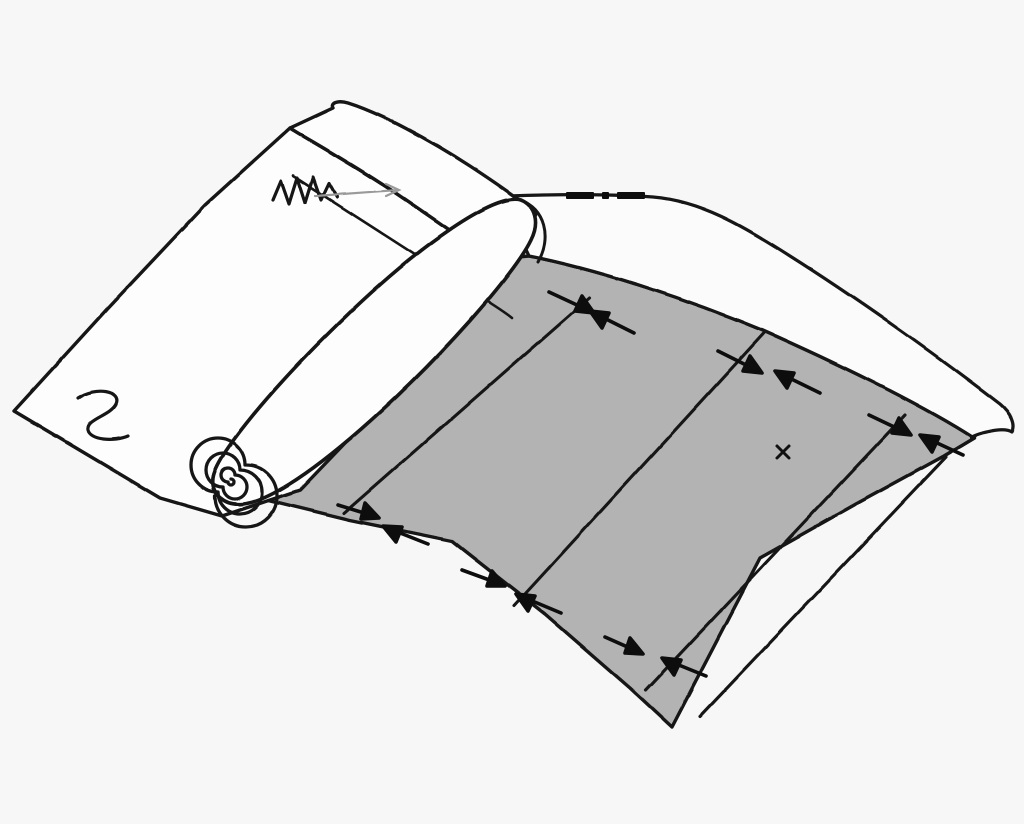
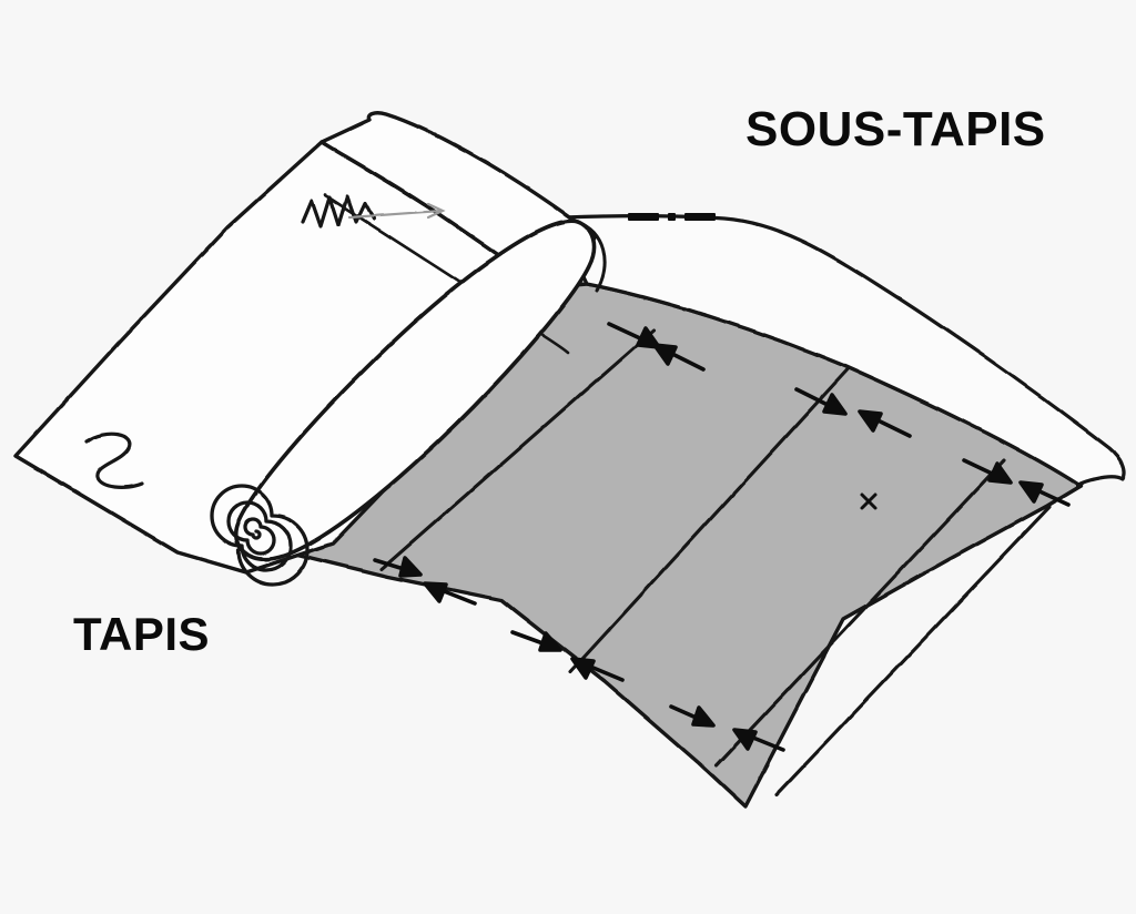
+ SOUS-TAPIS
+ TAPIS
